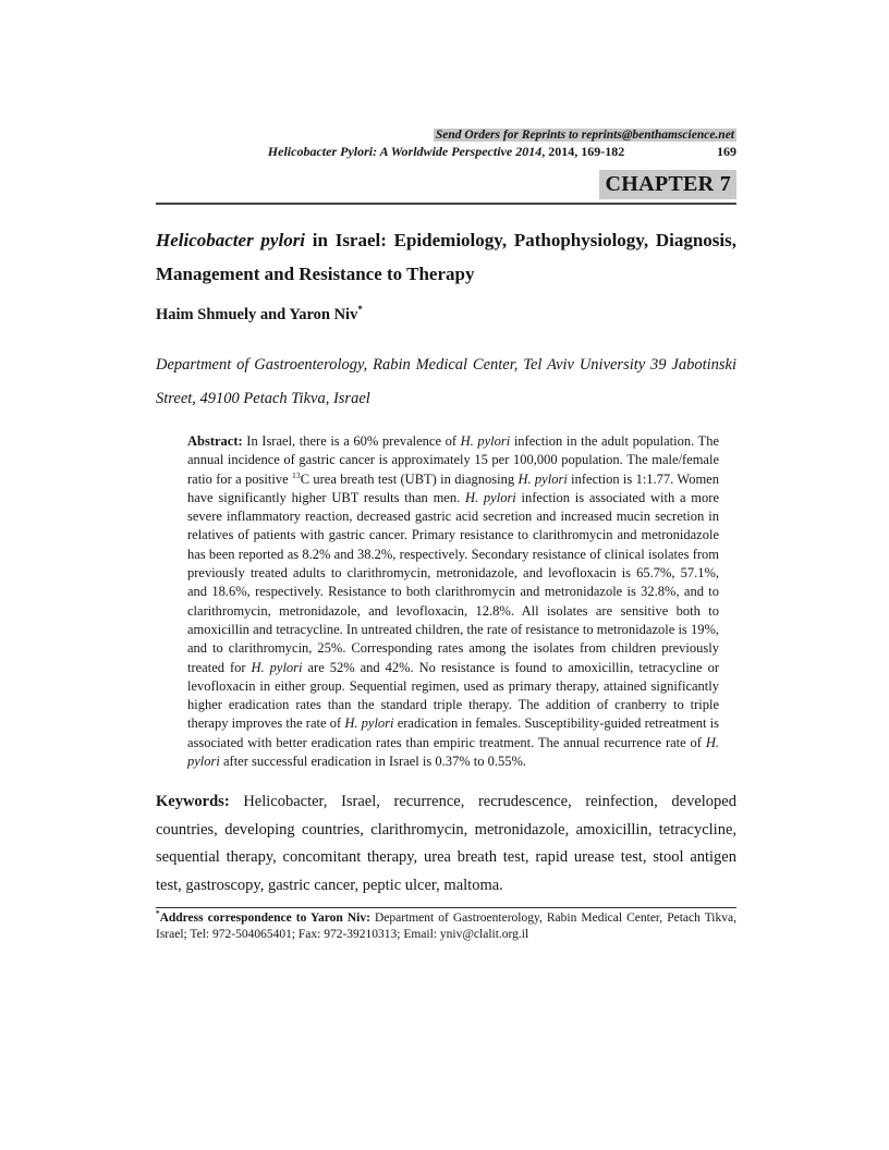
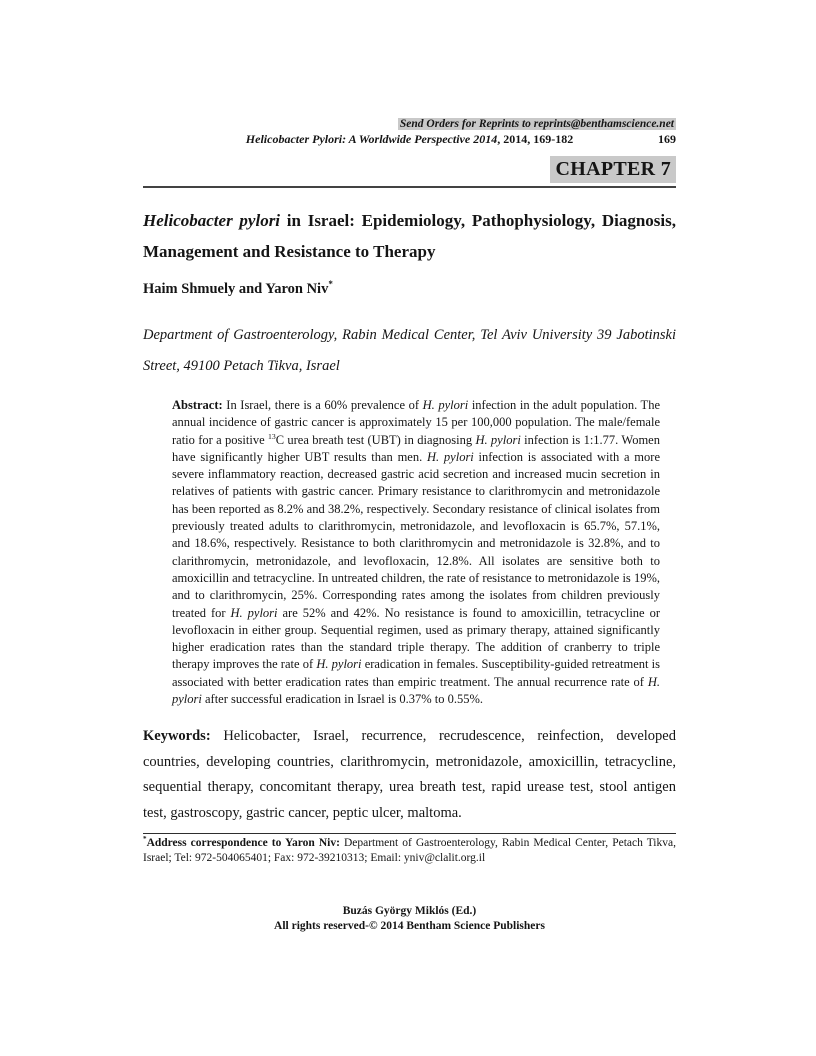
  Send Orders for Reprints to reprints@benthamscience.net
  Helicobacter Pylori: A Worldwide Perspective 2014, 2014, 169-182
  169
  CHAPTER 7
  Helicobacter pylori in Israel: Epidemiology, Pathophysiology, Diagnosis, Management and Resistance to Therapy
  Haim Shmuely and Yaron Niv*
  Department of Gastroenterology, Rabin Medical Center, Tel Aviv University 39 Jabotinski Street, 49100 Petach Tikva, Israel
  Abstract: In Israel, there is a 60% prevalence of H. pylori infection in the adult population. The annual incidence of gastric cancer is approximately 15 per 100,000 population. The male/female ratio for a positive 13C urea breath test (UBT) in diagnosing H. pylori infection is 1:1.77. Women have significantly higher UBT results than men. H. pylori infection is associated with a more severe inflammatory reaction, decreased gastric acid secretion and increased mucin secretion in relatives of patients with gastric cancer. Primary resistance to clarithromycin and metronidazole has been reported as 8.2% and 38.2%, respectively. Secondary resistance of clinical isolates from previously treated adults to clarithromycin, metronidazole, and levofloxacin is 65.7%, 57.1%, and 18.6%, respectively. Resistance to both clarithromycin and metronidazole is 32.8%, and to clarithromycin, metronidazole, and levofloxacin, 12.8%. All isolates are sensitive both to amoxicillin and tetracycline. In untreated children, the rate of resistance to metronidazole is 19%, and to clarithromycin, 25%. Corresponding rates among the isolates from children previously treated for H. pylori are 52% and 42%. No resistance is found to amoxicillin, tetracycline or levofloxacin in either group. Sequential regimen, used as primary therapy, attained significantly higher eradication rates than the standard triple therapy. The addition of cranberry to triple therapy improves the rate of H. pylori eradication in females. Susceptibility-guided retreatment is associated with better eradication rates than empiric treatment. The annual recurrence rate of H. pylori after successful eradication in Israel is 0.37% to 0.55%.
  Keywords: Helicobacter, Israel, recurrence, recrudescence, reinfection, developed countries, developing countries, clarithromycin, metronidazole, amoxicillin, tetracycline, sequential therapy, concomitant therapy, urea breath test, rapid urease test, stool antigen test, gastroscopy, gastric cancer, peptic ulcer, maltoma.
  *Address correspondence to Yaron Niv: Department of Gastroenterology, Rabin Medical Center, Petach Tikva, Israel; Tel: 972-504065401; Fax: 972-39210313; Email: yniv@clalit.org.il
+ Buzás György Miklós (Ed.)
+ All rights reserved-© 2014 Bentham Science Publishers
